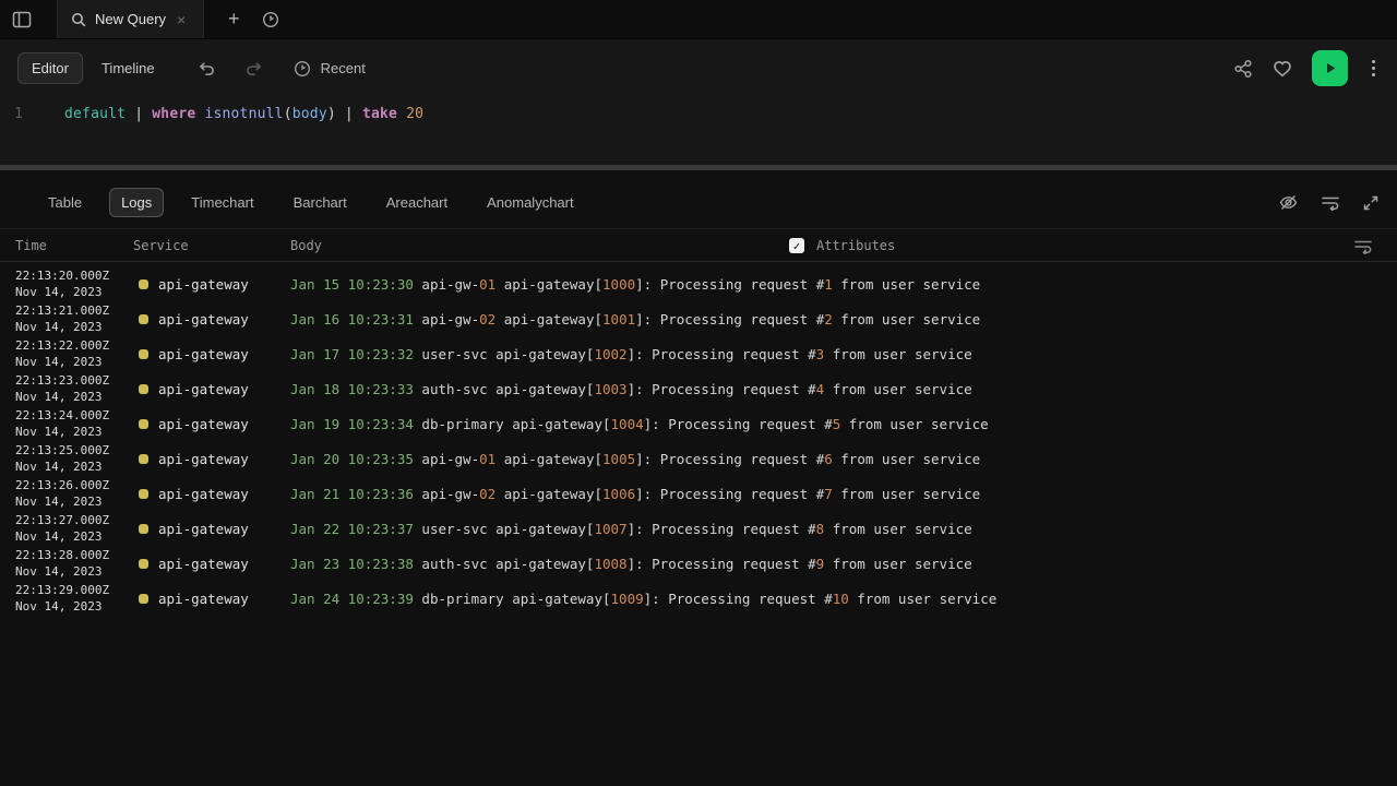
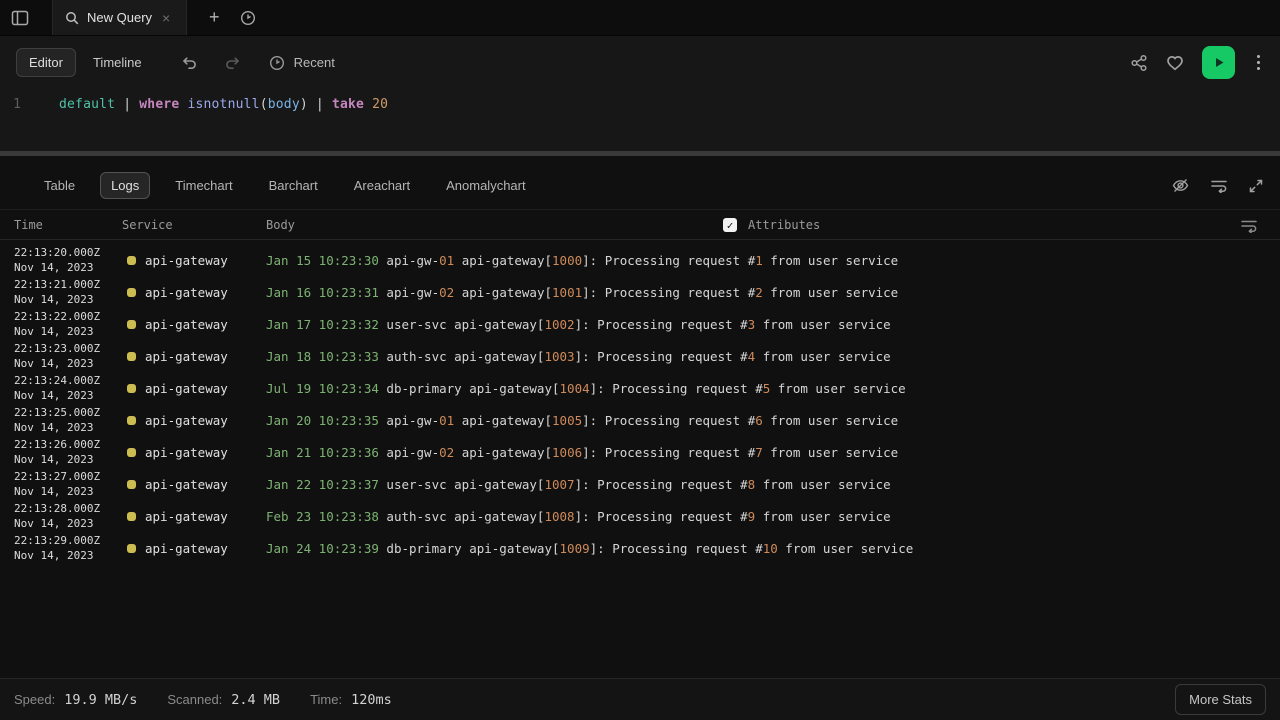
  New Query
  ×
  +
  Editor
  Timeline
  Recent
  1
  default | where isnotnull(body) | take 20
  Table
  Logs
  Timechart
  Barchart
  Areachart
  Anomalychart
  Time
  Service
  Body
  ✓
  Attributes
  22:13:20.000Z
  Nov 14, 2023
  api-gateway
  Jan 15 10:23:30
  api-gw-
  01
  api-gateway[
  1000
  ]: Processing request #
  1
  from user service
  22:13:21.000Z
  Nov 14, 2023
  api-gateway
  Jan 16 10:23:31
  api-gw-
  02
  api-gateway[
  1001
  ]: Processing request #
  2
  from user service
  22:13:22.000Z
  Nov 14, 2023
  api-gateway
  Jan 17 10:23:32
  user-svc api-gateway[
  1002
  ]: Processing request #
  3
  from user service
  22:13:23.000Z
  Nov 14, 2023
  api-gateway
  Jan 18 10:23:33
  auth-svc api-gateway[
  1003
  ]: Processing request #
  4
  from user service
  22:13:24.000Z
  Nov 14, 2023
  api-gateway
- Jan 19 10:23:34
+ Jul 19 10:23:34
  db-primary api-gateway[
  1004
  ]: Processing request #
  5
  from user service
  22:13:25.000Z
  Nov 14, 2023
  api-gateway
  Jan 20 10:23:35
  api-gw-
  01
  api-gateway[
  1005
  ]: Processing request #
  6
  from user service
  22:13:26.000Z
  Nov 14, 2023
  api-gateway
  Jan 21 10:23:36
  api-gw-
  02
  api-gateway[
  1006
  ]: Processing request #
  7
  from user service
  22:13:27.000Z
  Nov 14, 2023
  api-gateway
  Jan 22 10:23:37
  user-svc api-gateway[
  1007
  ]: Processing request #
  8
  from user service
  22:13:28.000Z
  Nov 14, 2023
  api-gateway
- Jan 23 10:23:38
+ Feb 23 10:23:38
  auth-svc api-gateway[
  1008
  ]: Processing request #
  9
  from user service
  22:13:29.000Z
  Nov 14, 2023
  api-gateway
  Jan 24 10:23:39
  db-primary api-gateway[
  1009
  ]: Processing request #
  10
  from user service
+ Speed:
+ 19.9 MB/s
+ Scanned:
+ 2.4 MB
+ Time:
+ 120ms
+ More Stats
